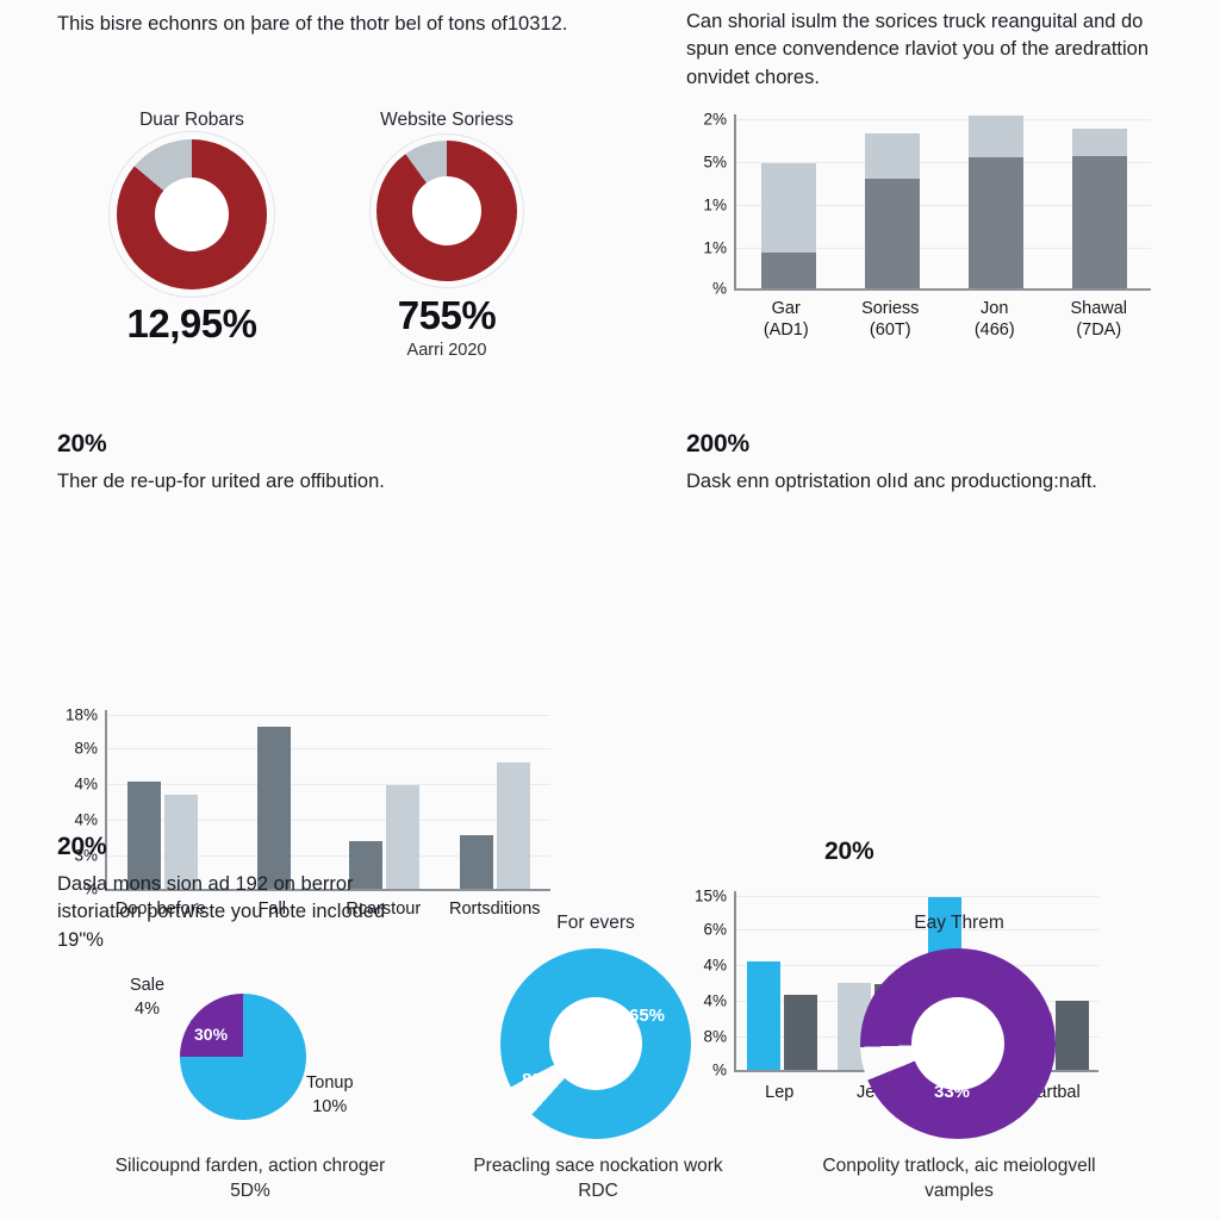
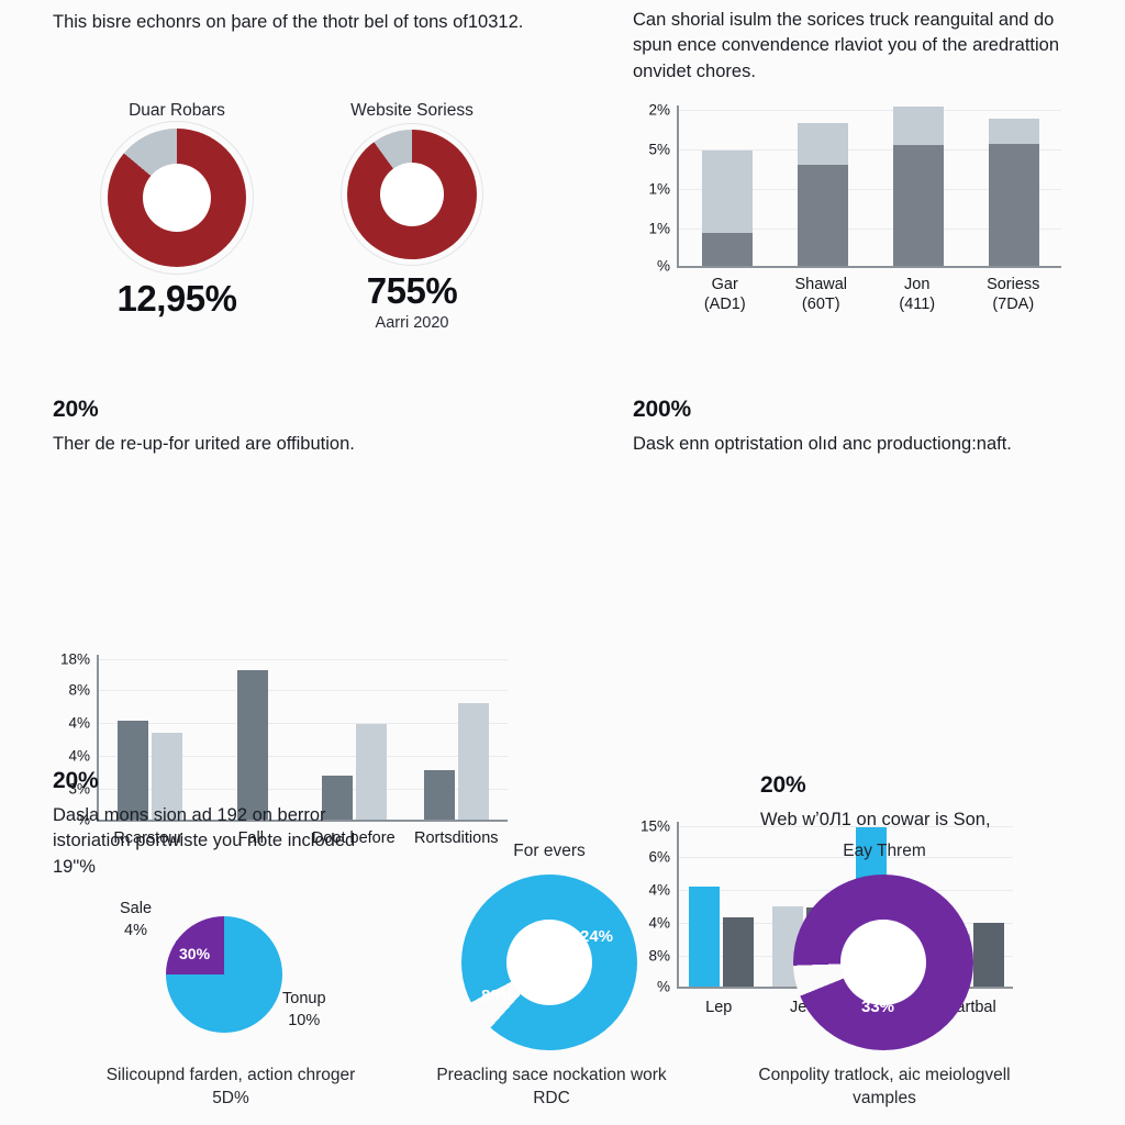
  This bisre echonrs on þare of the thotr bel of tons of10312.
  Duar Robars
  12,95%
  Website Soriess
  755%
  Aarri 2020
  Can shorial isulm the sorices truck reanguital and do spun ence convendence rlaviot you of the aredrattion onvidet chores.
  2%
  5%
  1%
  1%
  %
  Gar
  (AD1)
- Soriess
+ Shawal
  (60T)
  Jon
- (466)
+ (411)
- Shawal
+ Soriess
  (7DA)
  20%
  Ther de re-up-for urited are offibution.
  18%
  8%
  4%
  4%
  3%
  %
- Doot before
+ Rcarstour
  Fall
- Rcarstour
+ Doot before
  Rortsditions
  200%
  Dask enn optristation olıd anc productiong:naft.
  15%
  6%
  4%
  4%
  8%
  %
  Lep
  artbal
  20%
  Dasla mons sion ad 192 on berror istoriation portwiste you note incloded 19"%
  Sale
  4%
  Tonup
  10%
  30%
  Silicoupnd farden, action chroger 5D%
  For evers
- 65%
+ 24%
  88%
  Preacling sace nockation work RDC
  20%
+ Web wʼ0Л1 on cowar is Son,
  Eay Threm
  33%
  Conpolity tratlock, aic meiologvell vamples
